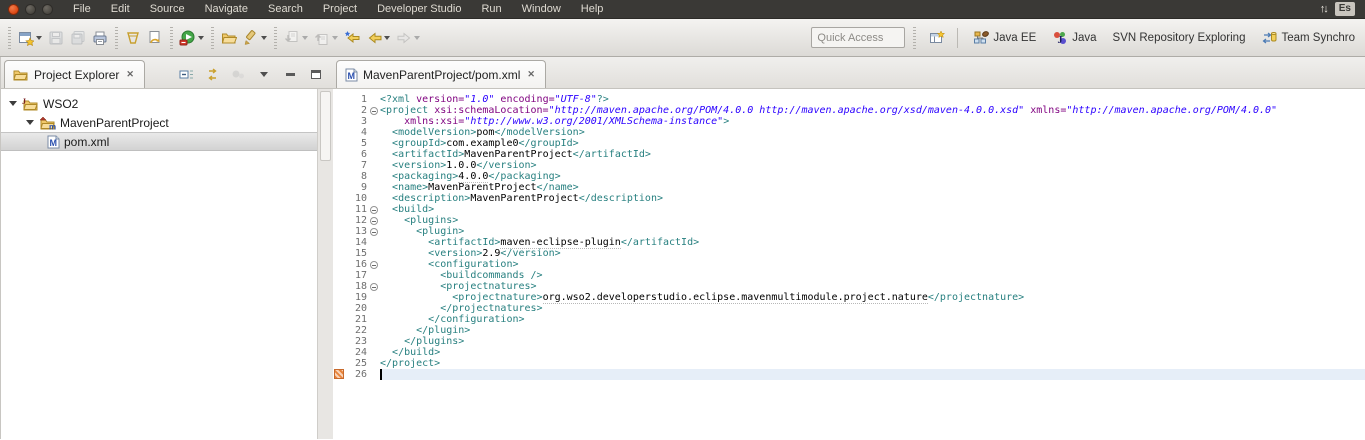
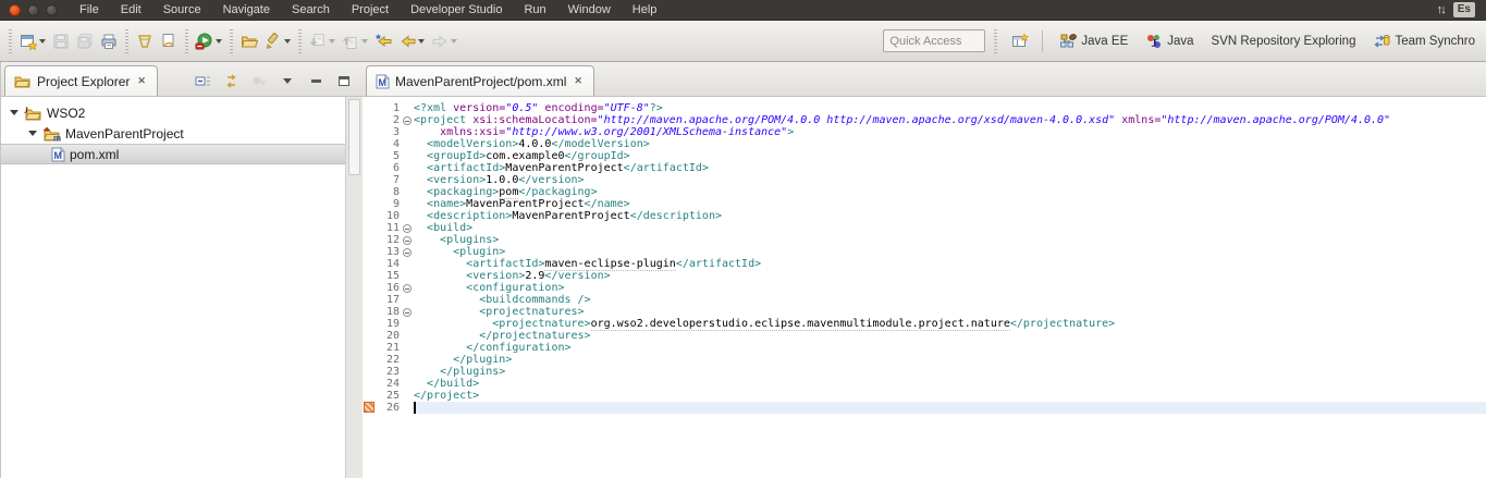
  File
  Edit
  Source
  Navigate
  Search
  Project
  Developer Studio
  Run
  Window
  Help
  ↑↓
  Es
  Quick Access
  Java EE
  J
  Java
  SVN Repository Exploring
  Team Synchro
  Project Explorer
  ✕
  J
  WSO2
  m
  MavenParentProject
  M
  pom.xml
  M
  MavenParentProject/pom.xml
  ✕
  1
- <?xml version="1.0" encoding="UTF-8"?>
+ <?xml version="0.5" encoding="UTF-8"?>
  2
  <project xsi:schemaLocation="http://maven.apache.org/POM/4.0.0 http://maven.apache.org/xsd/maven-4.0.0.xsd" xmlns="http://maven.apache.org/POM/4.0.0"
  3
  xmlns:xsi="http://www.w3.org/2001/XMLSchema-instance">
  4
- <modelVersion>pom</modelVersion>
+ <modelVersion>4.0.0</modelVersion>
  5
  <groupId>com.example0</groupId>
  6
  <artifactId>MavenParentProject</artifactId>
  7
  <version>1.0.0</version>
  8
- <packaging>4.0.0</packaging>
+ <packaging>pom</packaging>
  9
  <name>MavenParentProject</name>
  10
  <description>MavenParentProject</description>
  11
  <build>
  12
  <plugins>
  13
  <plugin>
  14
  <artifactId>maven-eclipse-plugin</artifactId>
  15
  <version>2.9</version>
  16
  <configuration>
  17
  <buildcommands />
  18
  <projectnatures>
  19
  <projectnature>org.wso2.developerstudio.eclipse.mavenmultimodule.project.nature</projectnature>
  20
  </projectnatures>
  21
  </configuration>
  22
  </plugin>
  23
  </plugins>
  24
  </build>
  25
  </project>
  26
